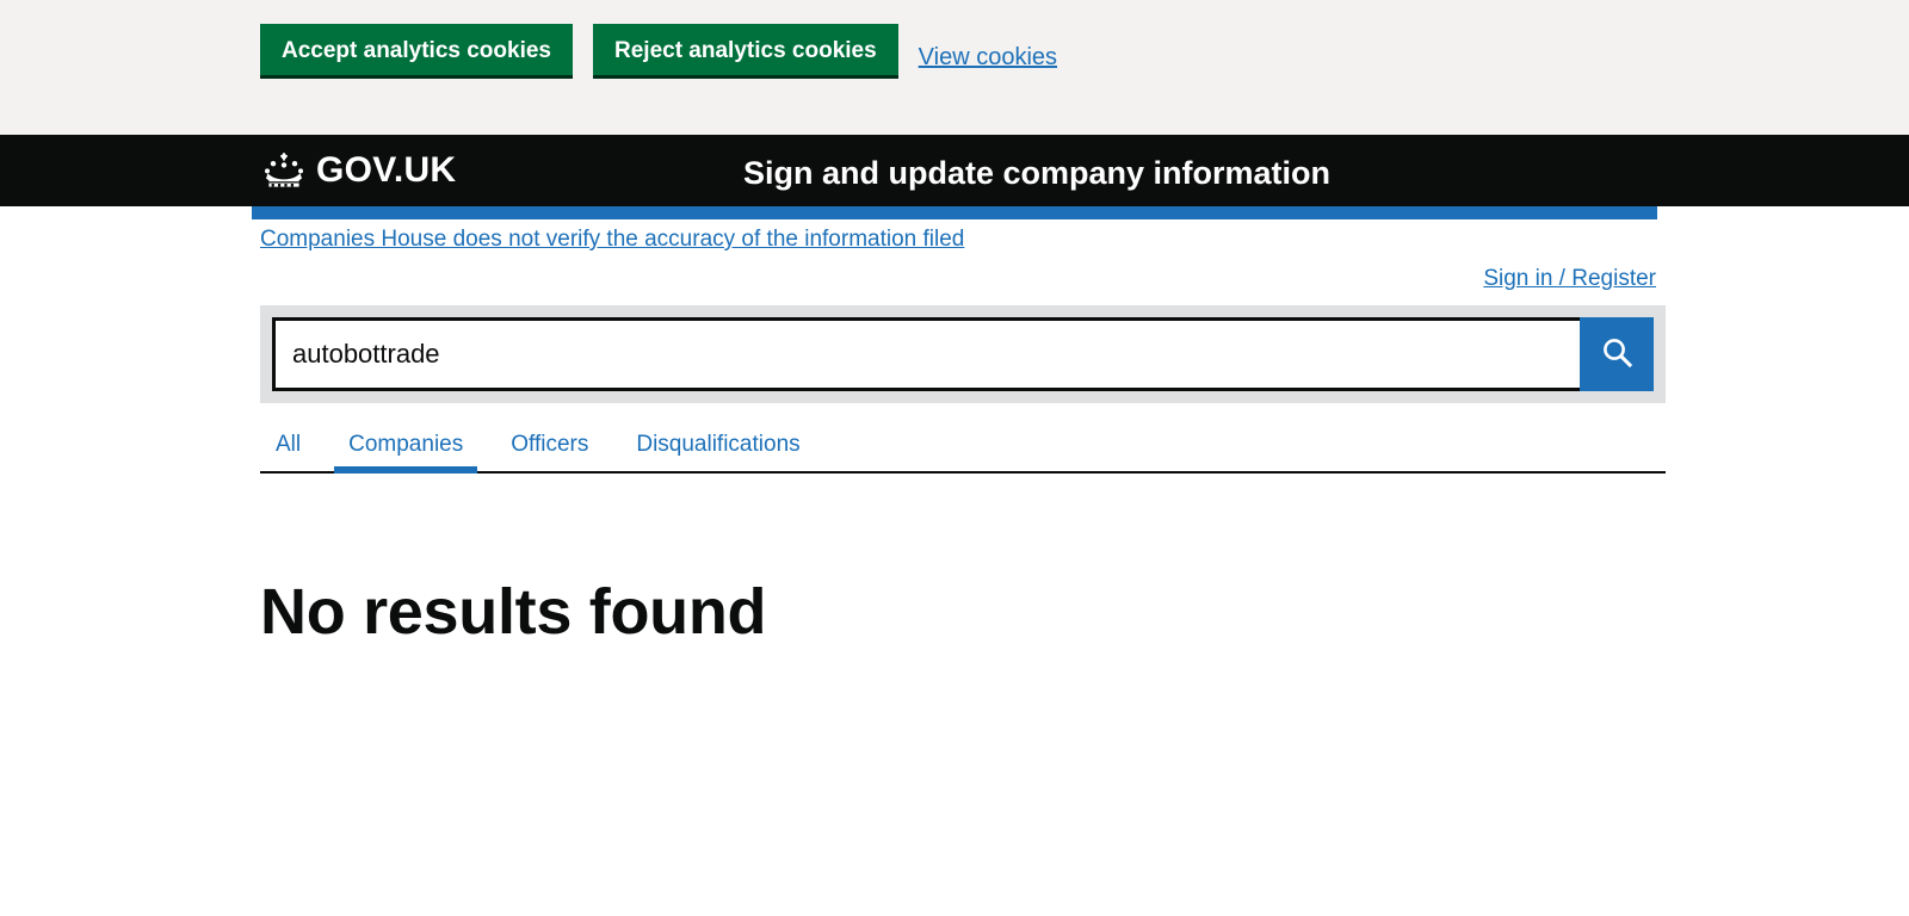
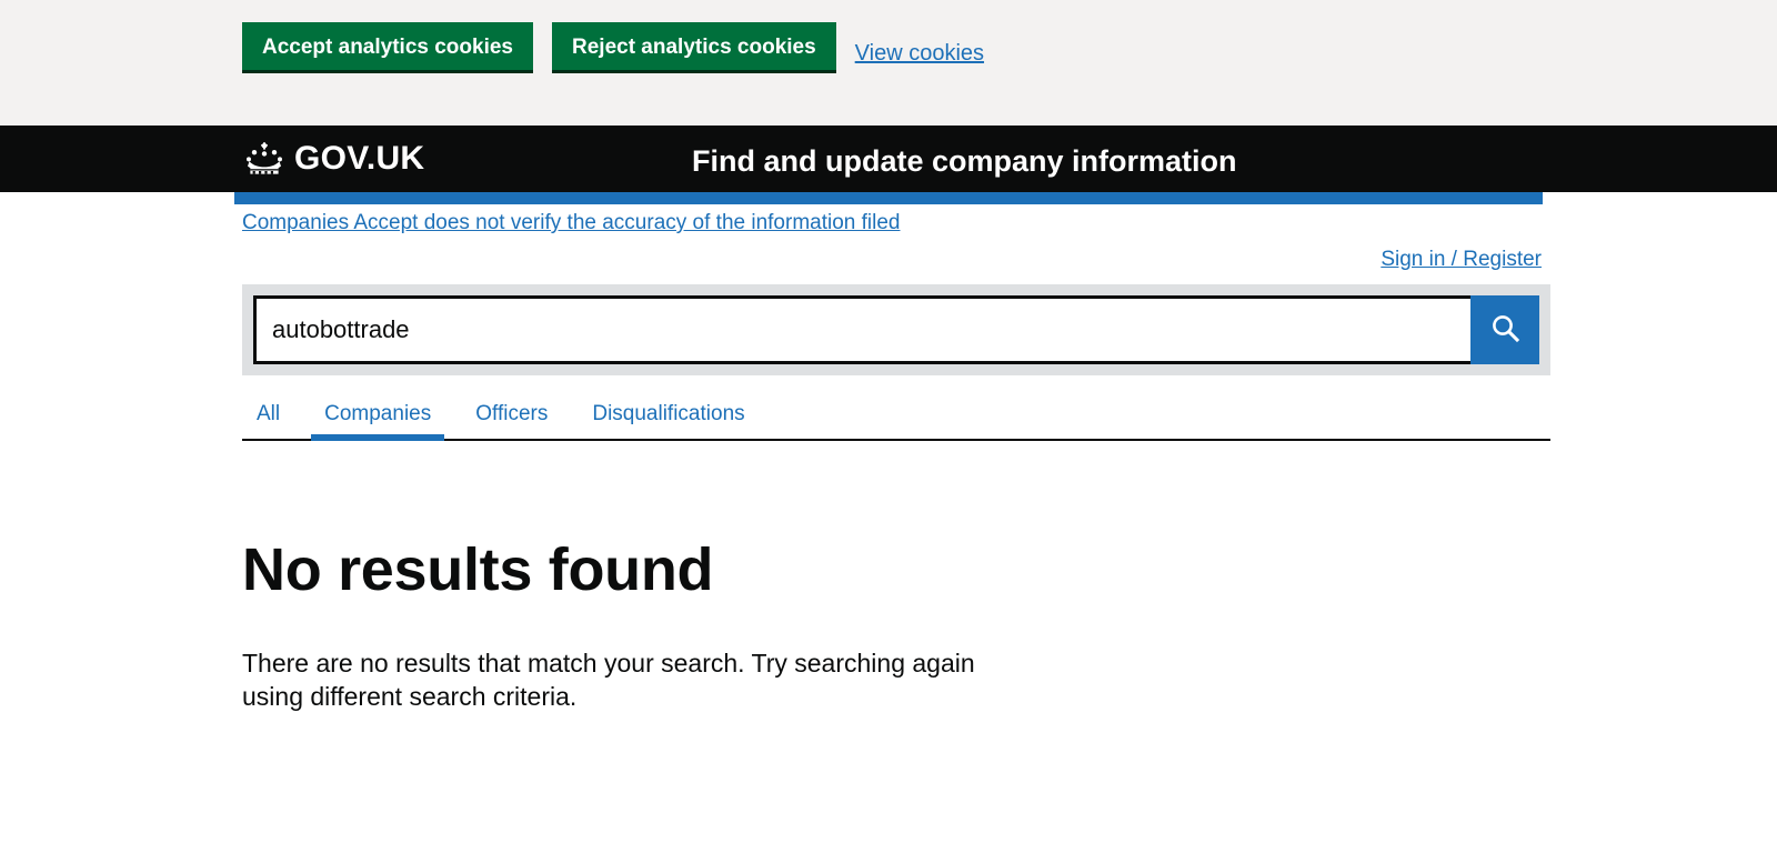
  Accept analytics cookies
  Reject analytics cookies
  View cookies
  GOV.UK
- Sign and update company information
+ Find and update company information
- Companies House does not verify the accuracy of the information filed
+ Companies Accept does not verify the accuracy of the information filed
  Sign in / Register
  autobottrade
  All
  Companies
  Officers
  Disqualifications
  No results found
+ There are no results that match your search. Try searching again using different search criteria.
